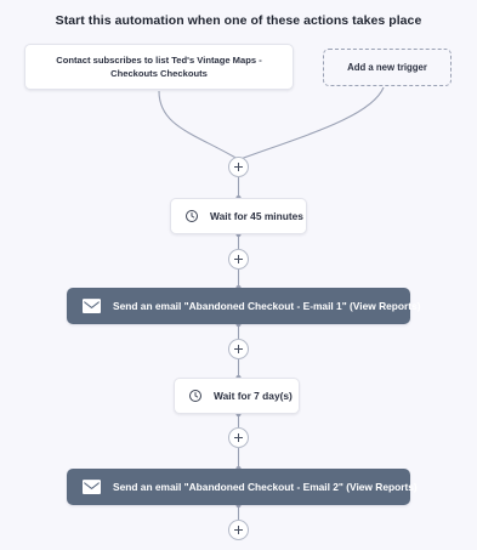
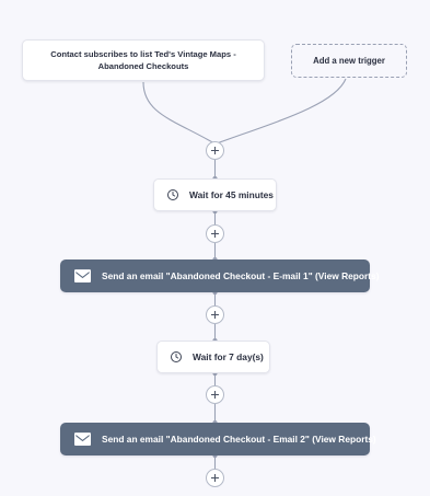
- Start this automation when one of these actions takes place
- Contact subscribes to list Ted's Vintage Maps - Checkouts Checkouts
+ Contact subscribes to list Ted's Vintage Maps - Abandoned Checkouts
  Add a new trigger
  Wait for 45 minutes
  Send an email "Abandoned Checkout - E-mail 1" (View Reports)
  Wait for 7 day(s)
  Send an email "Abandoned Checkout - Email 2" (View Reports)
